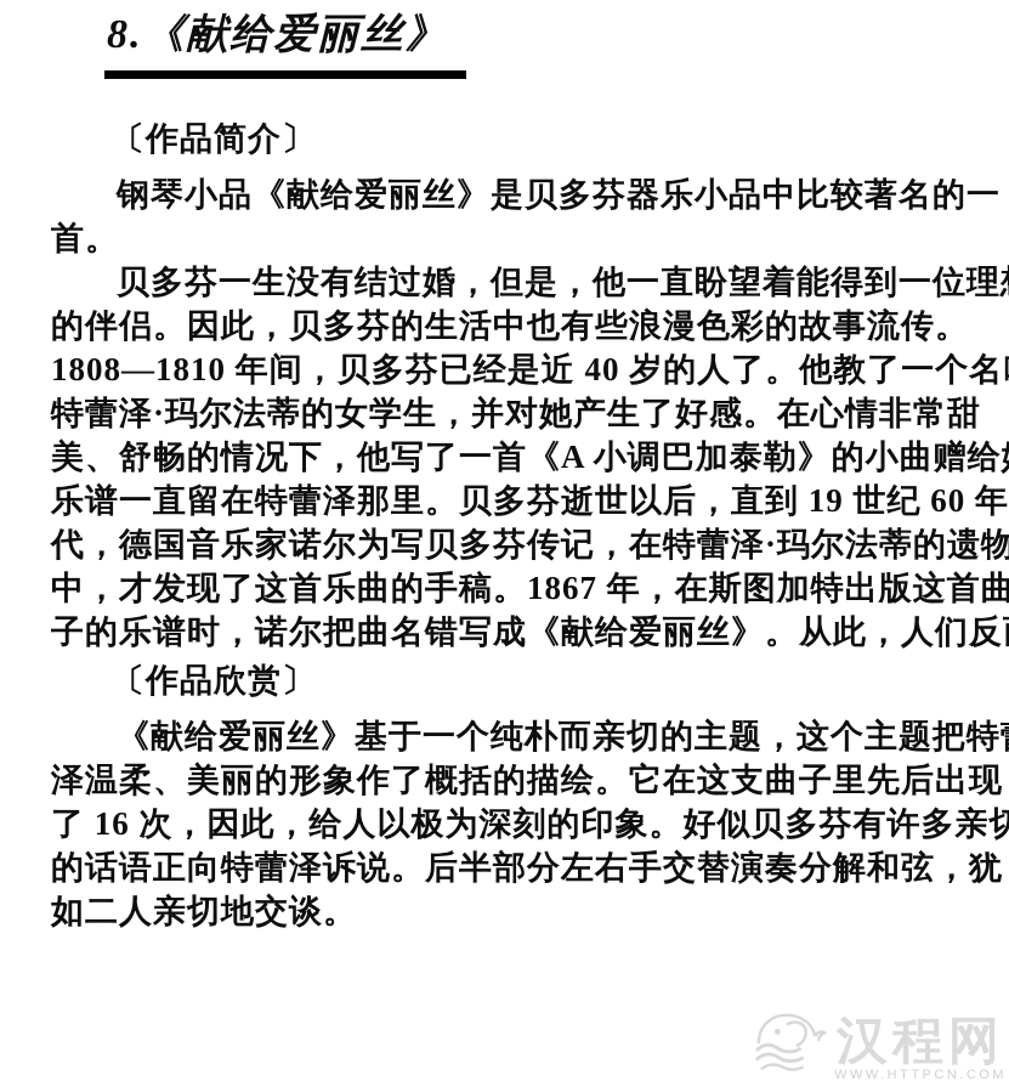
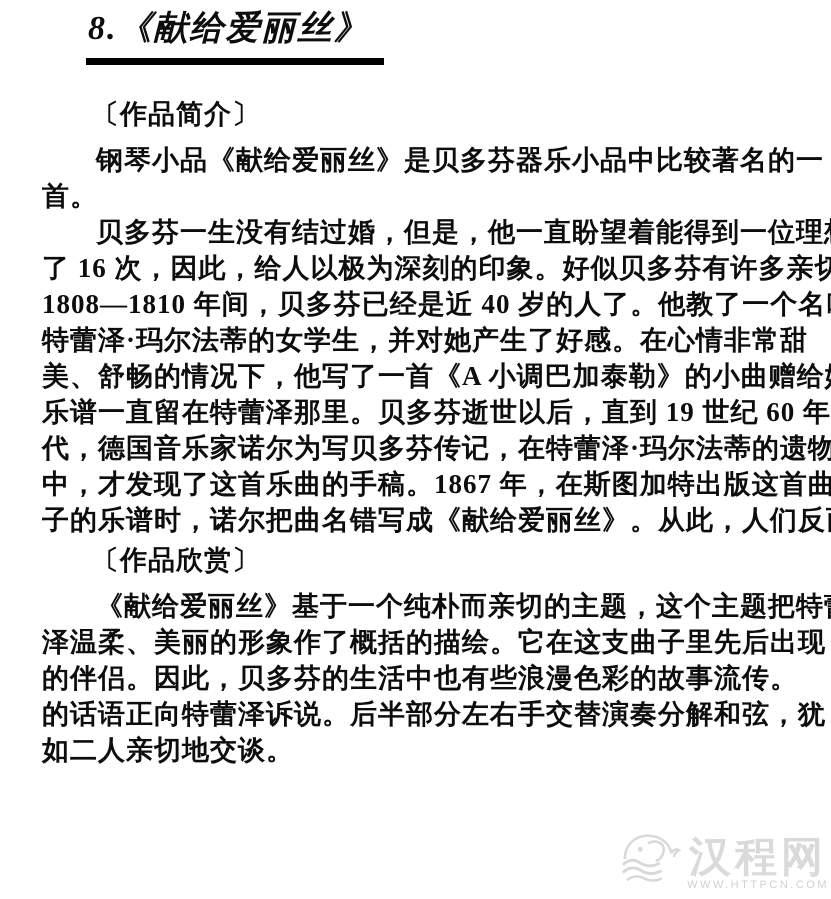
  8.《献给爱丽丝》
  〔作品简介〕
  钢琴小品《献给爱丽丝》是贝多芬器乐小品中比较著名的一
  首。
  贝多芬一生没有结过婚，但是，他一直盼望着能得到一位理
- 的伴侣。因此，贝多芬的生活中也有些浪漫色彩的故事流传。
+ 了 16 次，因此，给人以极为深刻的印象。好似贝多芬有许多亲切
  1808—1810 年间，贝多芬已经是近 40 岁的人了。他教了一个名
  特蕾泽·玛尔法蒂的女学生，并对她产生了好感。在心情非常甜
  美、舒畅的情况下，他写了一首《A 小调巴加泰勒》的小曲赠给
  乐谱一直留在特蕾泽那里。贝多芬逝世以后，直到 19 世纪 60 年
  代，德国音乐家诺尔为写贝多芬传记，在特蕾泽·玛尔法蒂的遗物
  中，才发现了这首乐曲的手稿。1867 年，在斯图加特出版这首曲
  子的乐谱时，诺尔把曲名错写成《献给爱丽丝》。从此，人们反
  〔作品欣赏〕
  《献给爱丽丝》基于一个纯朴而亲切的主题，这个主题把特
  泽温柔、美丽的形象作了概括的描绘。它在这支曲子里先后出现
- 了 16 次，因此，给人以极为深刻的印象。好似贝多芬有许多亲切
+ 的伴侣。因此，贝多芬的生活中也有些浪漫色彩的故事流传。
  的话语正向特蕾泽诉说。后半部分左右手交替演奏分解和弦，犹
  如二人亲切地交谈。
  汉程网
  WWW.HTTPCN.COM
